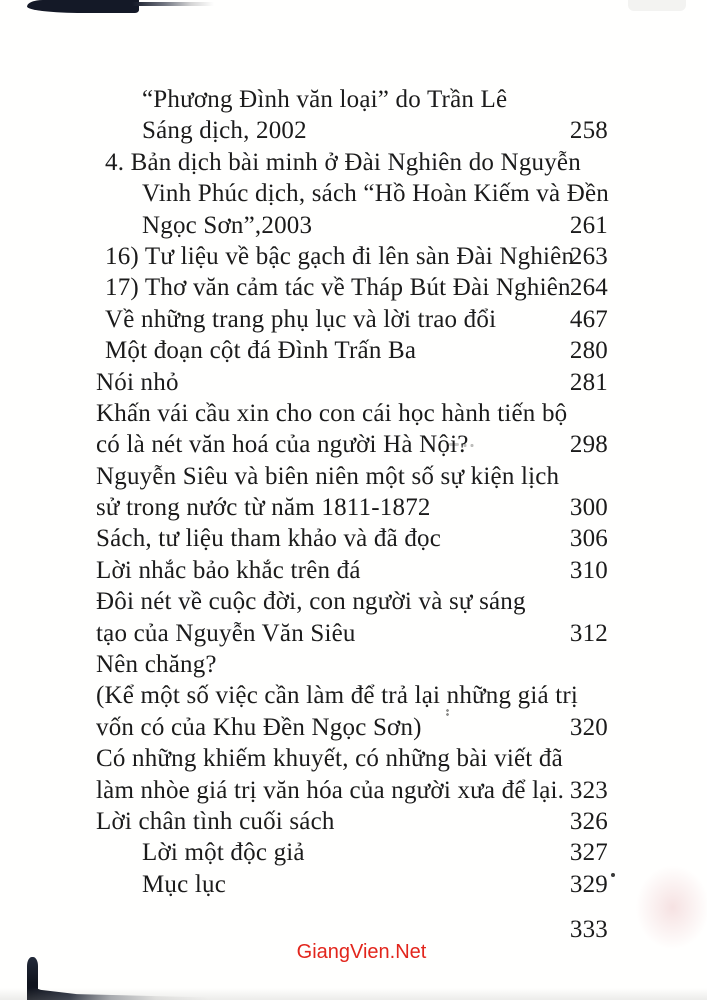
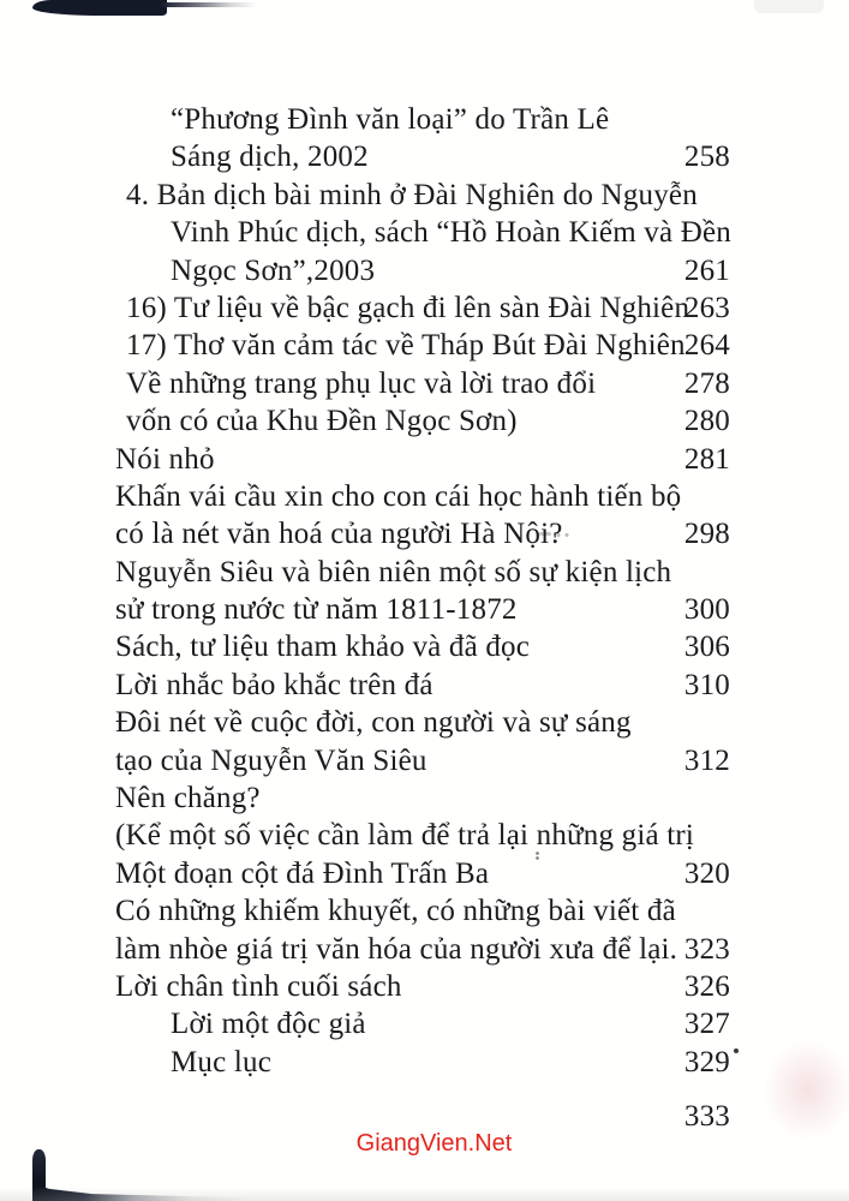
  “Phương Đình văn loại” do Trần Lê
  Sáng dịch, 2002
  258
  4. Bản dịch bài minh ở Đài Nghiên do Nguyễn
  Vinh Phúc dịch, sách “Hồ Hoàn Kiếm và Đền
  Ngọc Sơn”,2003
  261
  16) Tư liệu về bậc gạch đi lên sàn Đài Nghiê
  263
  17) Thơ văn cảm tác về Tháp Bút Đài Nghiê
  264
  Về những trang phụ lục và lời trao đổi
- 467
+ 278
- Một đoạn cột đá Đình Trấn Ba
+ vốn có của Khu Đền Ngọc Sơn)
  280
  Nói nhỏ
  281
  Khấn vái cầu xin cho con cái học hành tiến bộ
  có là nét văn hoá của người Hà Nội?
  298
  Nguyễn Siêu và biên niên một số sự kiện lịch
  sử trong nước từ năm 1811-1872
  300
  Sách, tư liệu tham khảo và đã đọc
  306
  Lời nhắc bảo khắc trên đá
  310
  Đôi nét về cuộc đời, con người và sự sáng
  tạo của Nguyễn Văn Siêu
  312
  Nên chăng?
  (Kể một số việc cần làm để trả lại những giá trị
- vốn có của Khu Đền Ngọc Sơn)
+ Một đoạn cột đá Đình Trấn Ba
  320
  Có những khiếm khuyết, có những bài viết đã
  làm nhòe giá trị văn hóa của người xưa để lạ
  323
  Lời chân tình cuối sách
  326
  Lời một độc giả
  327
  Mục lục
  329
  333
  GiangVien.Net
